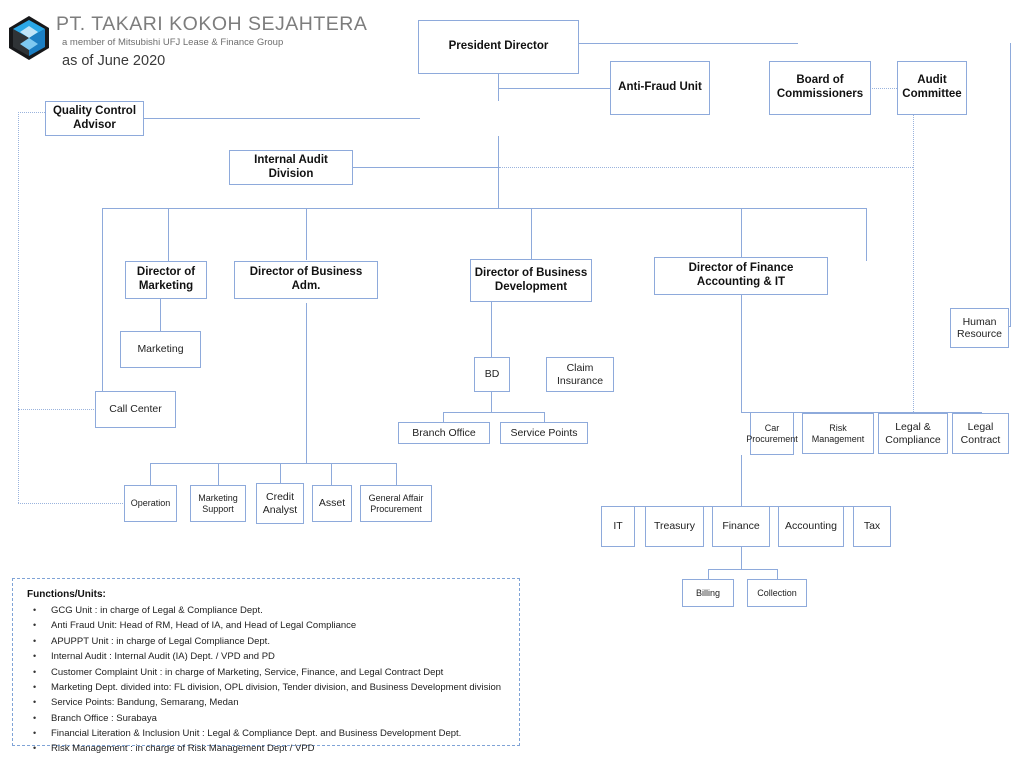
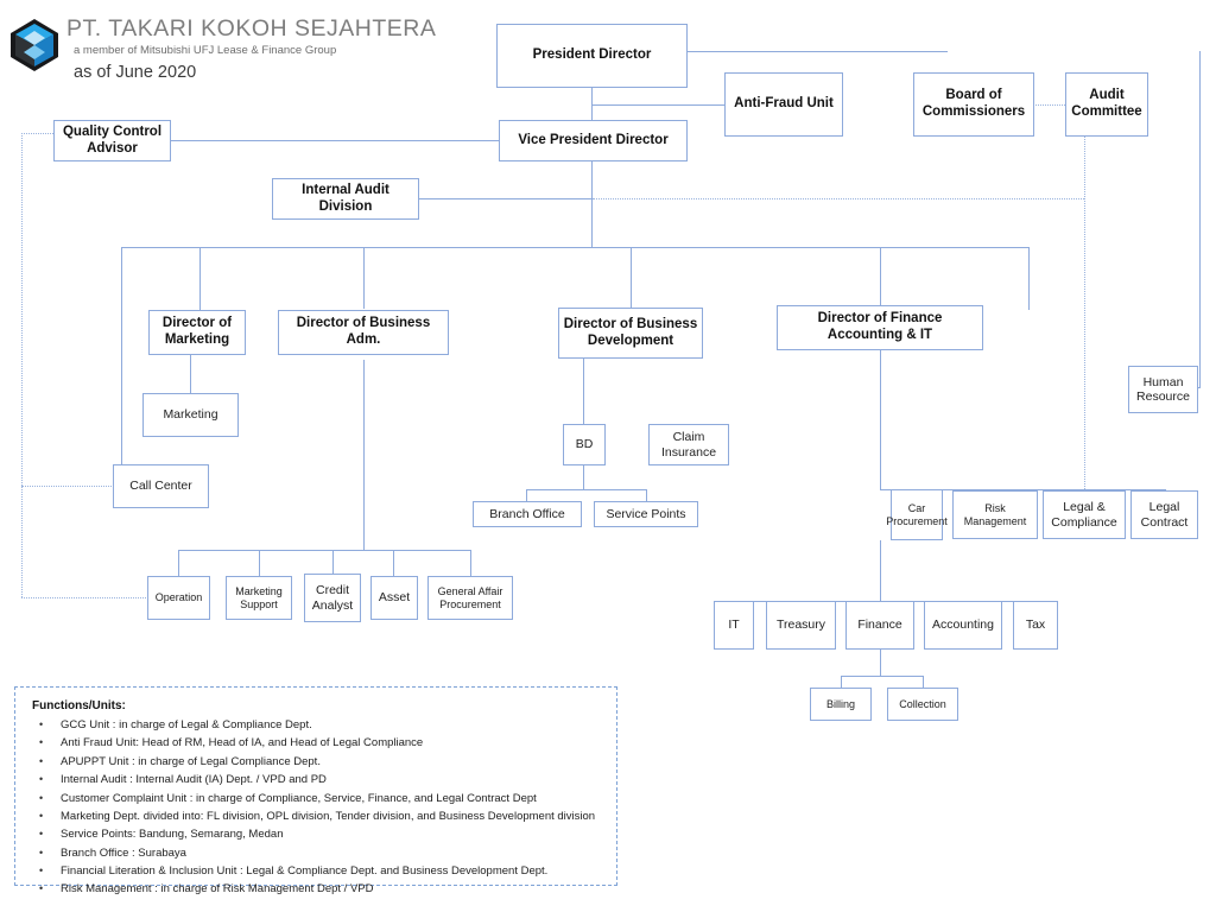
  PT. TAKARI KOKOH SEJAHTERA
  a member of Mitsubishi UFJ Lease & Finance Group
  as of June 2020
  President Director
  Anti-Fraud Unit
  Board of Commissioners
  Audit Committee
  Quality Control Advisor
+ Vice President Director
  Internal Audit Division
  Director of Marketing
  Director of Business Adm.
  Director of Business Development
  Director of Finance Accounting & IT
  Marketing
  Call Center
  Human Resource
  BD
  Claim Insurance
  Branch Office
  Service Points
  Operation
  Marketing Support
  Credit Analyst
  Asset
  General Affair Procurement
  Car Procurement
  Risk Management
  Legal & Compliance
  Legal Contract
  IT
  Treasury
  Finance
  Accounting
  Tax
  Billing
  Collection
  Functions/Units:
  GCG Unit : in charge of Legal & Compliance Dept.
  Anti Fraud Unit: Head of RM, Head of IA, and Head of Legal Compliance
  APUPPT Unit : in charge of Legal Compliance Dept.
  Internal Audit : Internal Audit (IA) Dept. / VPD and PD
- Customer Complaint Unit : in charge of Marketing, Service, Finance, and Legal Contract Dept
+ Customer Complaint Unit : in charge of Compliance, Service, Finance, and Legal Contract Dept
  Marketing Dept. divided into: FL division, OPL division, Tender division, and Business Development division
  Service Points: Bandung, Semarang, Medan
  Branch Office : Surabaya
  Financial Literation & Inclusion Unit : Legal & Compliance Dept. and Business Development Dept.
  Risk Management : in charge of Risk Management Dept / VPD
